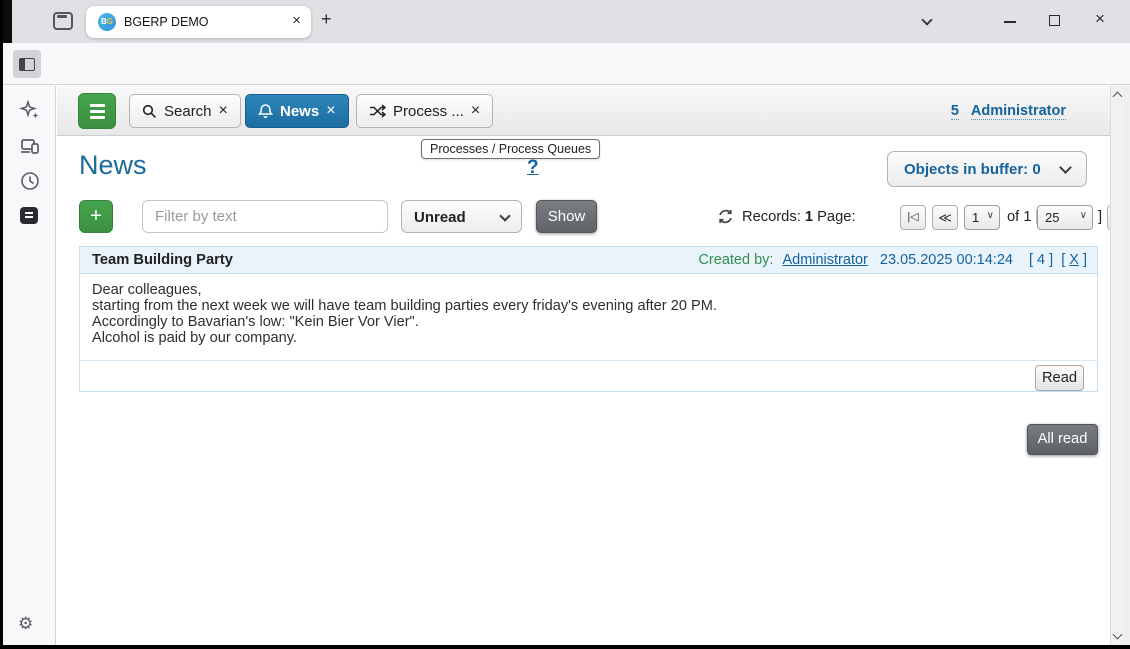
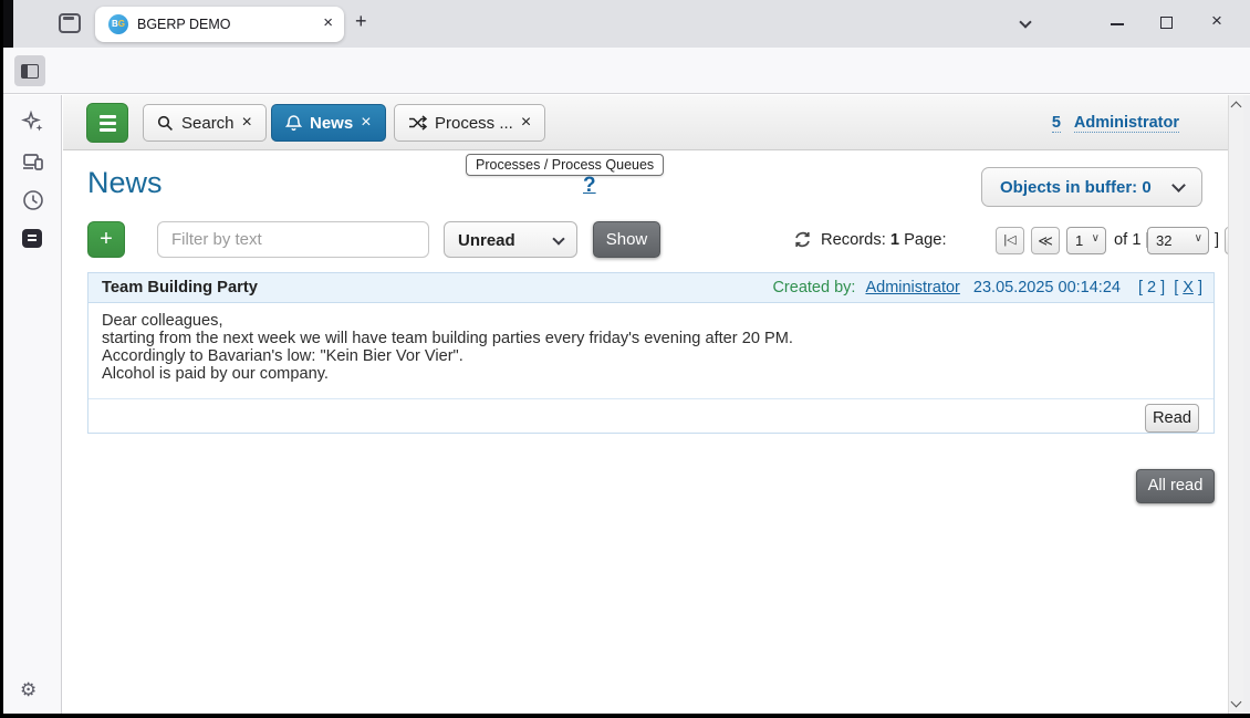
  BG
  BGERP DEMO
  ×
  +
  ×
  ⚙
  Search
  ×
  News
  ×
  Process ...
  ×
  5 Administrator
  Processes / Process Queues
  ?
  News
  Objects in buffer: 0
  +
  Filter by text
  Unread
  Show
  Records: 1 Page:
  |◁
  ≪
  1
  ∨
  of 1
- 25
+ 32
  ∨
  ]
  Team Building Party
- Created by: Administrator 23.05.2025 00:14:24 [ 4 ] [ X ]
+ Created by: Administrator 23.05.2025 00:14:24 [ 2 ] [ X ]
  Dear colleagues,
  starting from the next week we will have team building parties every friday's evening after 20 PM.
  Accordingly to Bavarian's low: "Kein Bier Vor Vier".
  Alcohol is paid by our company.
  Read
  All read
